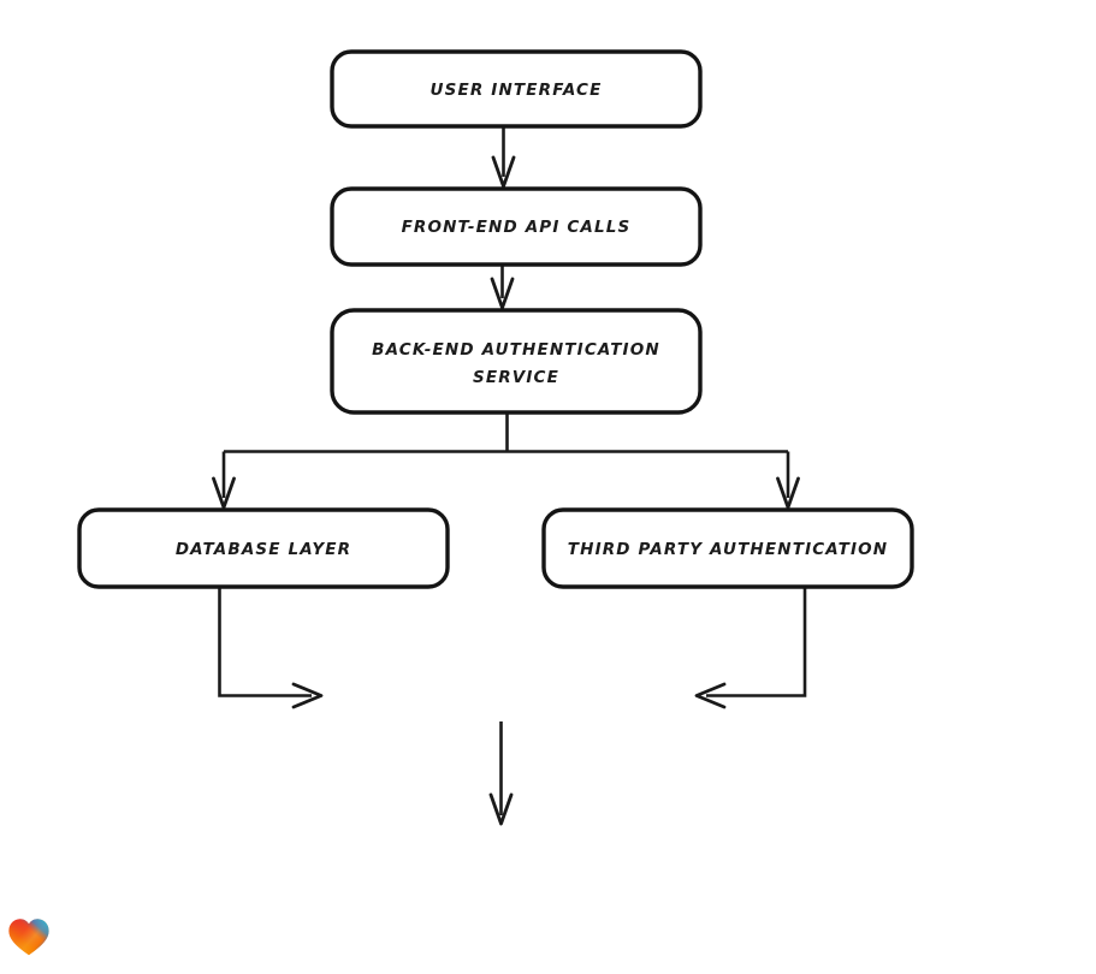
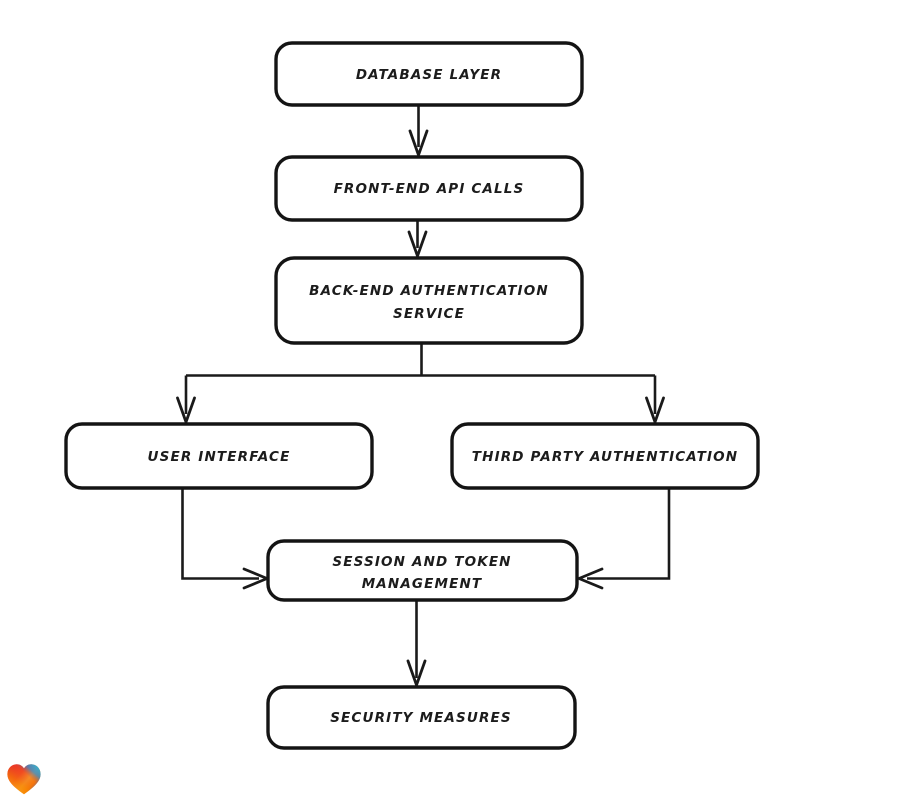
- USER INTERFACE
+ DATABASE LAYER
  FRONT-END API CALLS
  BACK-END AUTHENTICATION
  SERVICE
- DATABASE LAYER
+ USER INTERFACE
  THIRD PARTY AUTHENTICATION
+ SESSION AND TOKEN
+ MANAGEMENT
+ SECURITY MEASURES
